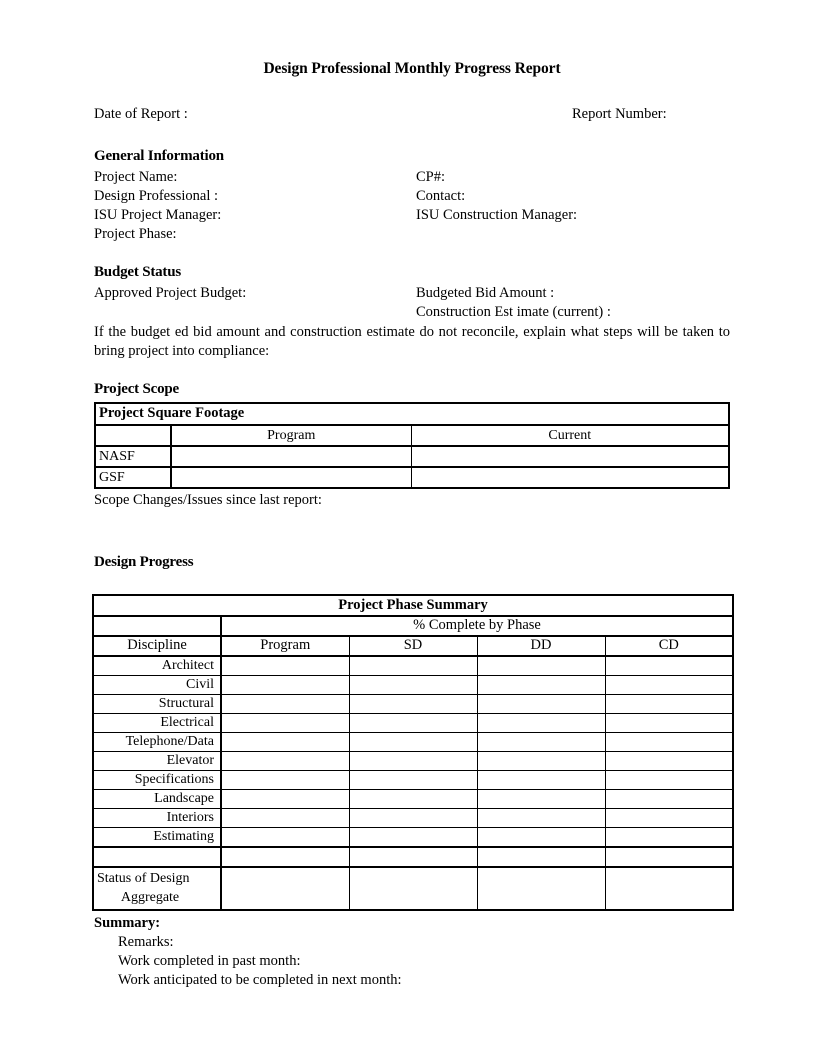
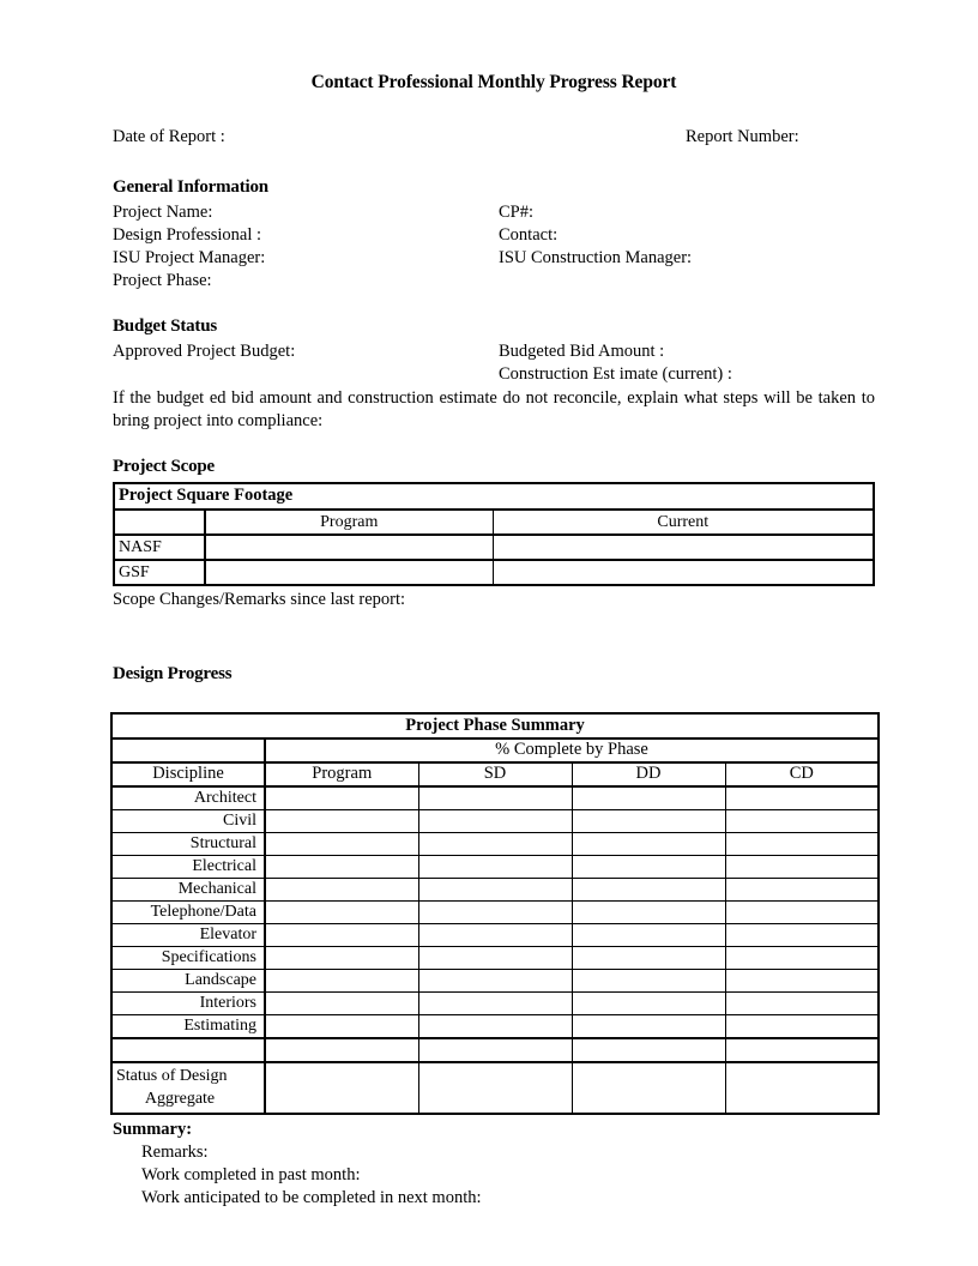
- Design Professional Monthly Progress Report
+ Contact Professional Monthly Progress Report
  Date of Report :
  Report Number:
  General Information
  Project Name:
  CP#:
  Design Professional :
  Contact:
  ISU Project Manager:
  ISU Construction Manager:
  Project Phase:
  Budget Status
  Approved Project Budget:
  Budgeted Bid Amount :
  Construction Est imate (current) :
  If the budget ed bid amount and construction estimate do not reconcile, explain what steps will be taken to bring project into compliance:
  Project Scope
  Project Square Footage
  	Program	Current
  NASF
  GSF
- Scope Changes/Issues since last report:
+ Scope Changes/Remarks since last report:
  Design Progress
  Project Phase Summary
  	% Complete by Phase
  Discipline	Program	SD	DD	CD
  Architect
  Civil
  Structural
  Electrical
+ Mechanical
  Telephone/Data
  Elevator
  Specifications
  Landscape
  Interiors
  Estimating
  Status of Design Aggregate
  Summary:
  Remarks:
  Work completed in past month:
  Work anticipated to be completed in next month:
